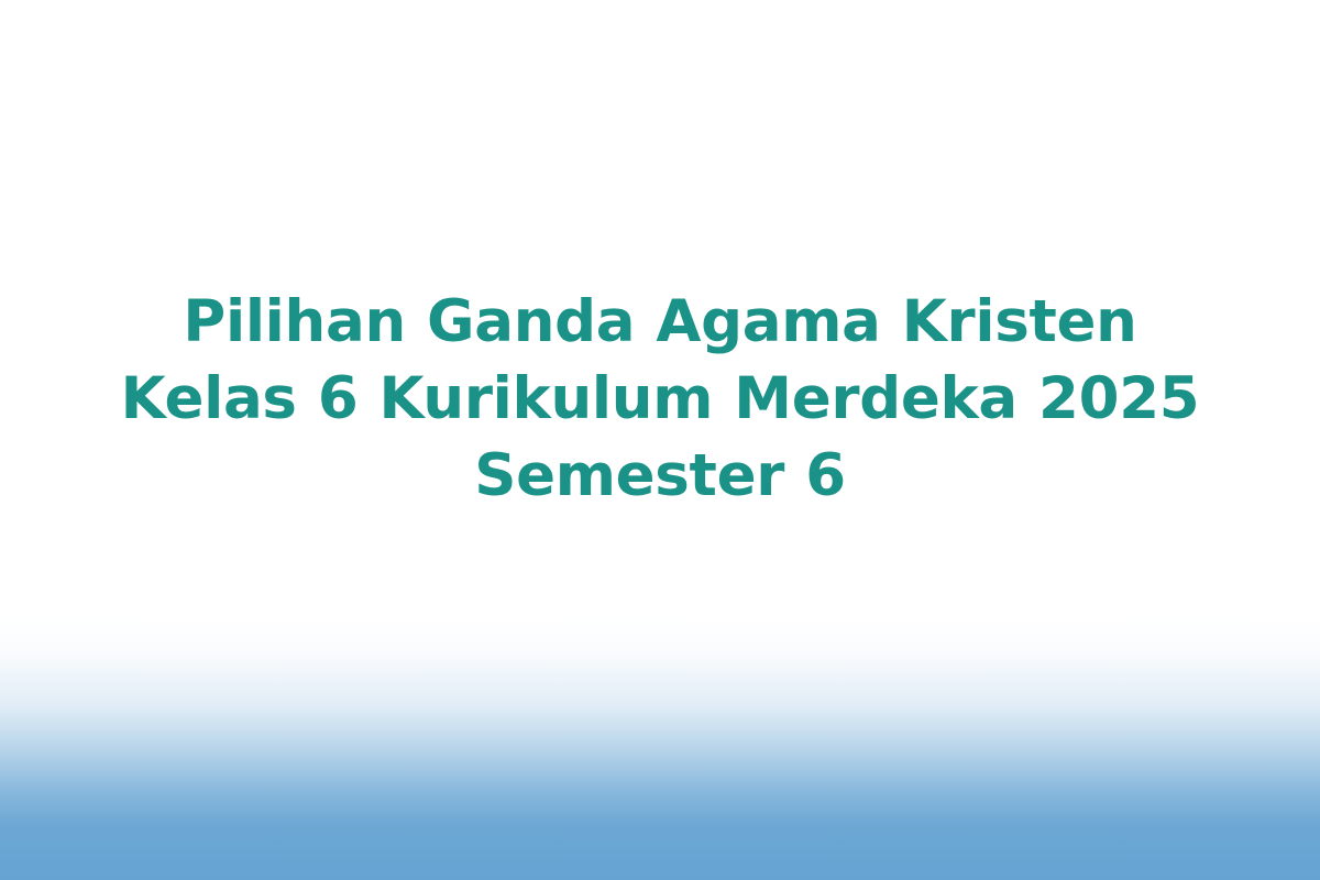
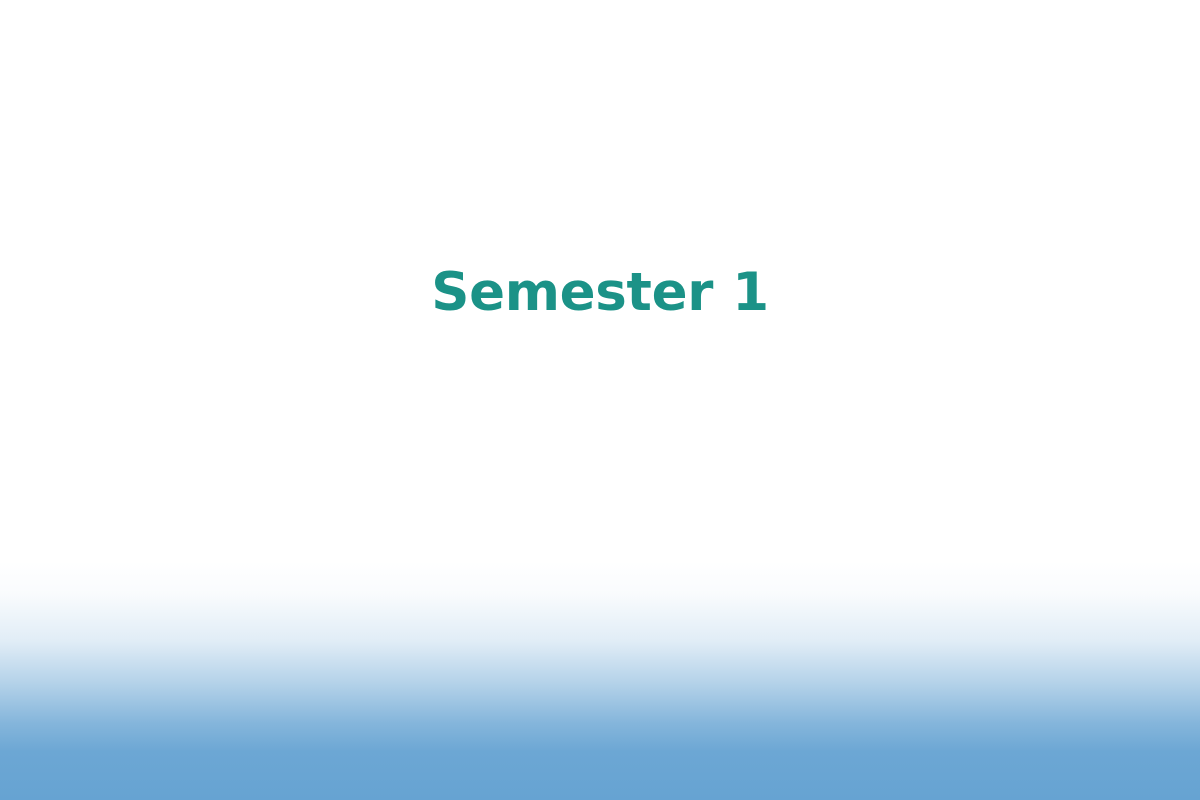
- Pilihan Ganda Agama Kristen
- Kelas 6 Kurikulum Merdeka 2025
- Semester 6
+ Semester 1
